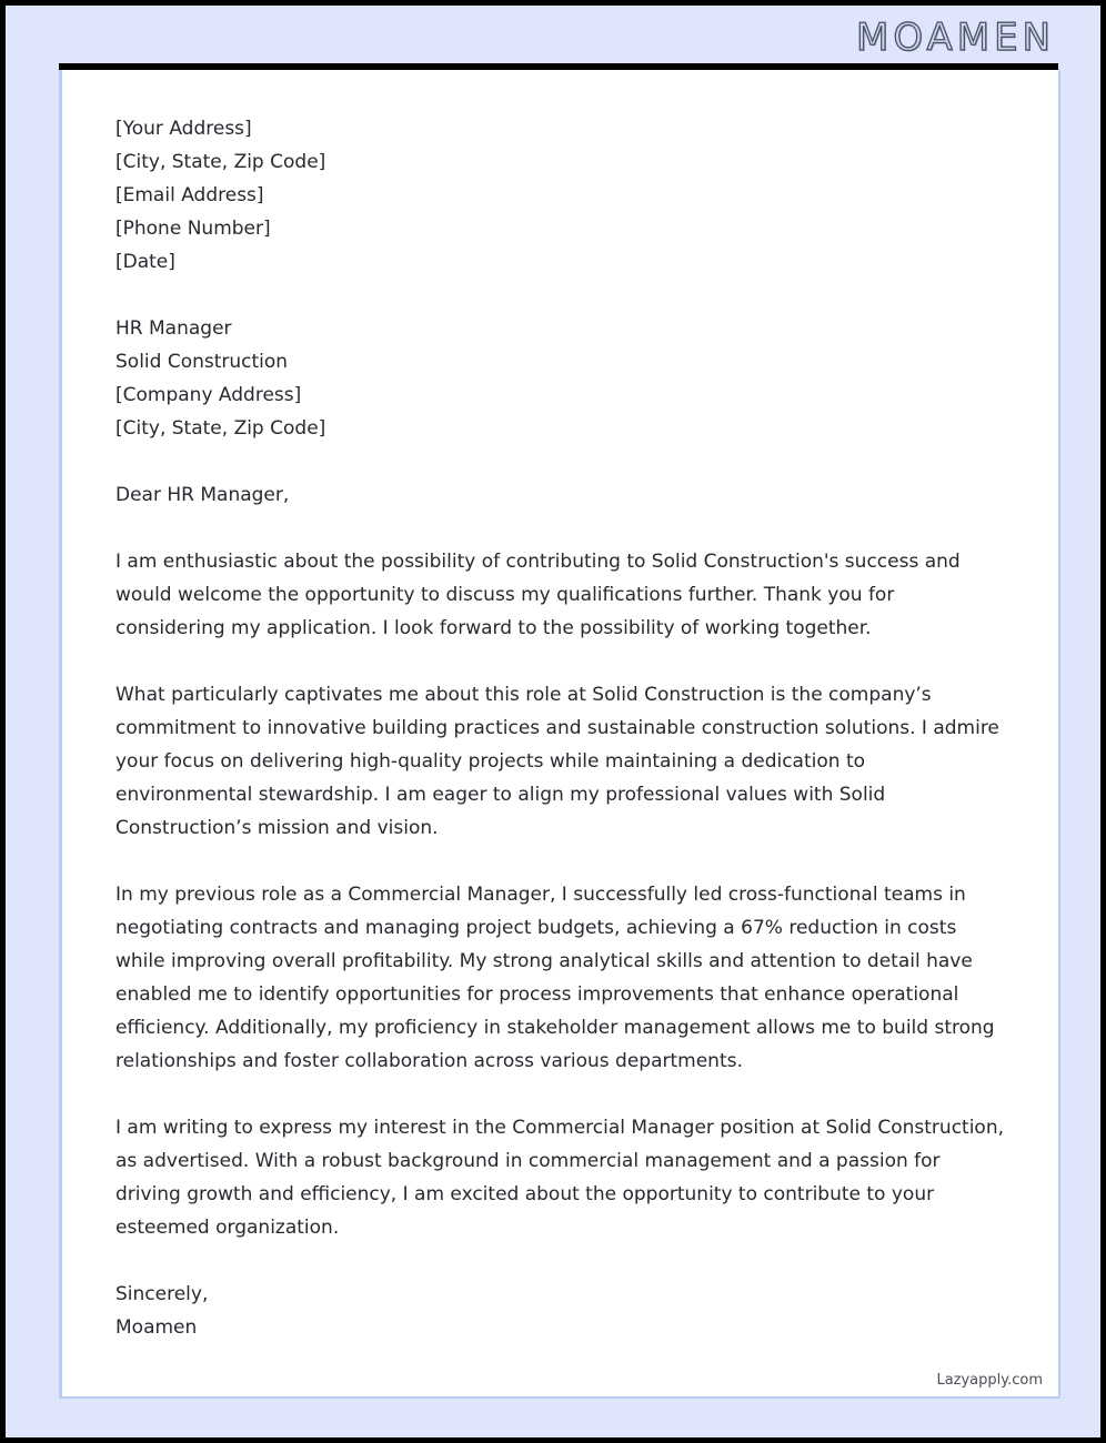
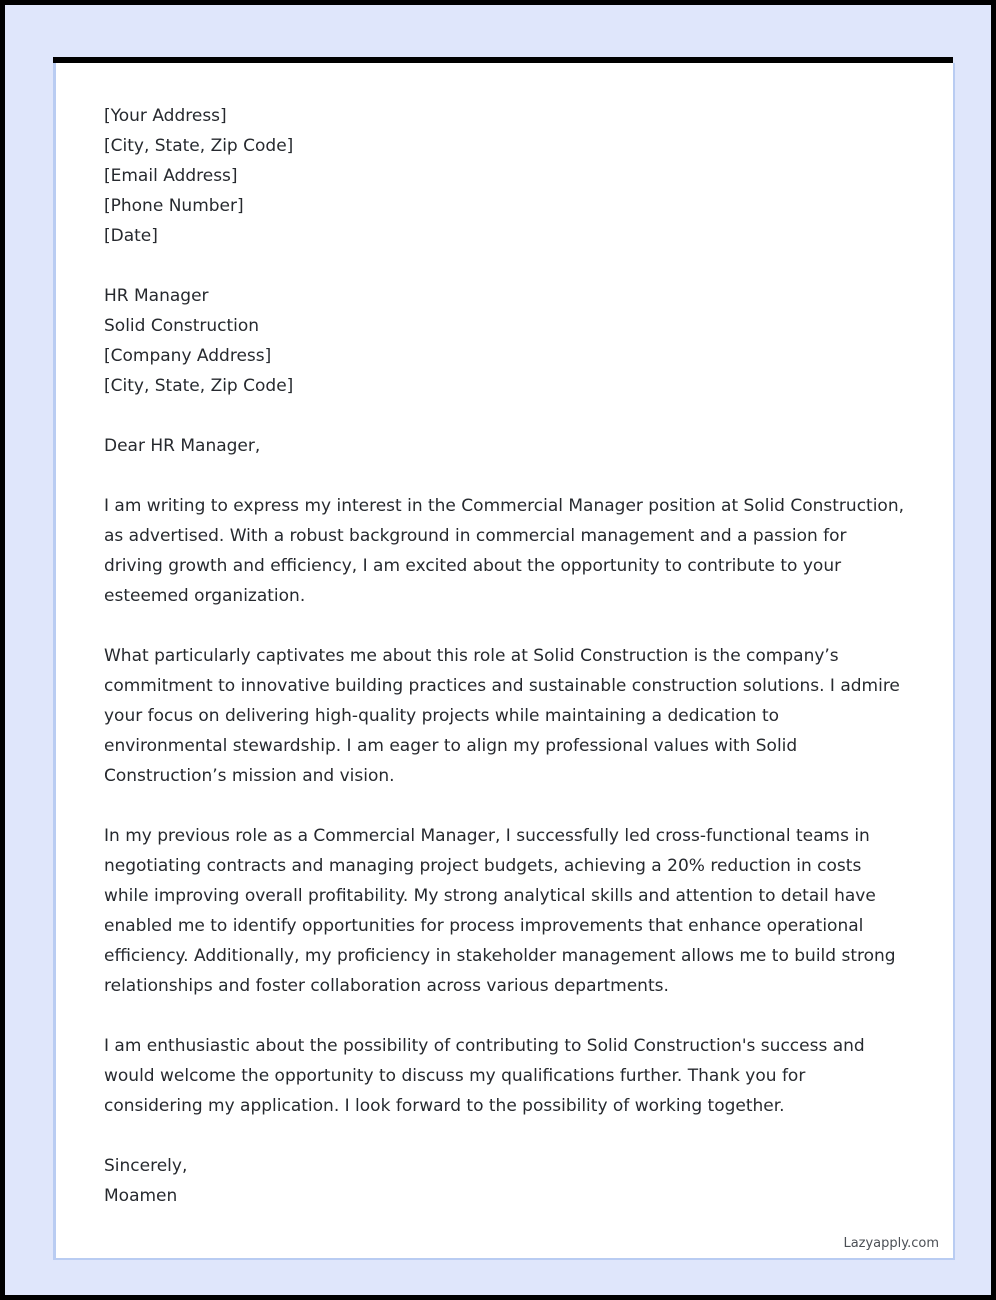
- MOAMEN
  [Your Address]
  [City, State, Zip Code]
  [Email Address]
  [Phone Number]
  [Date]
  HR Manager
  Solid Construction
  [Company Address]
  [City, State, Zip Code]
  Dear HR Manager,
- I am enthusiastic about the possibility of contributing to Solid Construction's success and would welcome the opportunity to discuss my qualifications further. Thank you for considering my application. I look forward to the possibility of working together.
+ I am writing to express my interest in the Commercial Manager position at Solid Construction, as advertised. With a robust background in commercial management and a passion for driving growth and efficiency, I am excited about the opportunity to contribute to your esteemed organization.
  What particularly captivates me about this role at Solid Construction is the company’s commitment to innovative building practices and sustainable construction solutions. I admire your focus on delivering high-quality projects while maintaining a dedication to environmental stewardship. I am eager to align my professional values with Solid Construction’s mission and vision.
- In my previous role as a Commercial Manager, I successfully led cross-functional teams in negotiating contracts and managing project budgets, achieving a 67% reduction in costs while improving overall profitability. My strong analytical skills and attention to detail have enabled me to identify opportunities for process improvements that enhance operational efficiency. Additionally, my proficiency in stakeholder management allows me to build strong relationships and foster collaboration across various departments.
+ In my previous role as a Commercial Manager, I successfully led cross-functional teams in negotiating contracts and managing project budgets, achieving a 20% reduction in costs while improving overall profitability. My strong analytical skills and attention to detail have enabled me to identify opportunities for process improvements that enhance operational efficiency. Additionally, my proficiency in stakeholder management allows me to build strong relationships and foster collaboration across various departments.
- I am writing to express my interest in the Commercial Manager position at Solid Construction, as advertised. With a robust background in commercial management and a passion for driving growth and efficiency, I am excited about the opportunity to contribute to your esteemed organization.
+ I am enthusiastic about the possibility of contributing to Solid Construction's success and would welcome the opportunity to discuss my qualifications further. Thank you for considering my application. I look forward to the possibility of working together.
  Sincerely,
  Moamen
  Lazyapply.com
